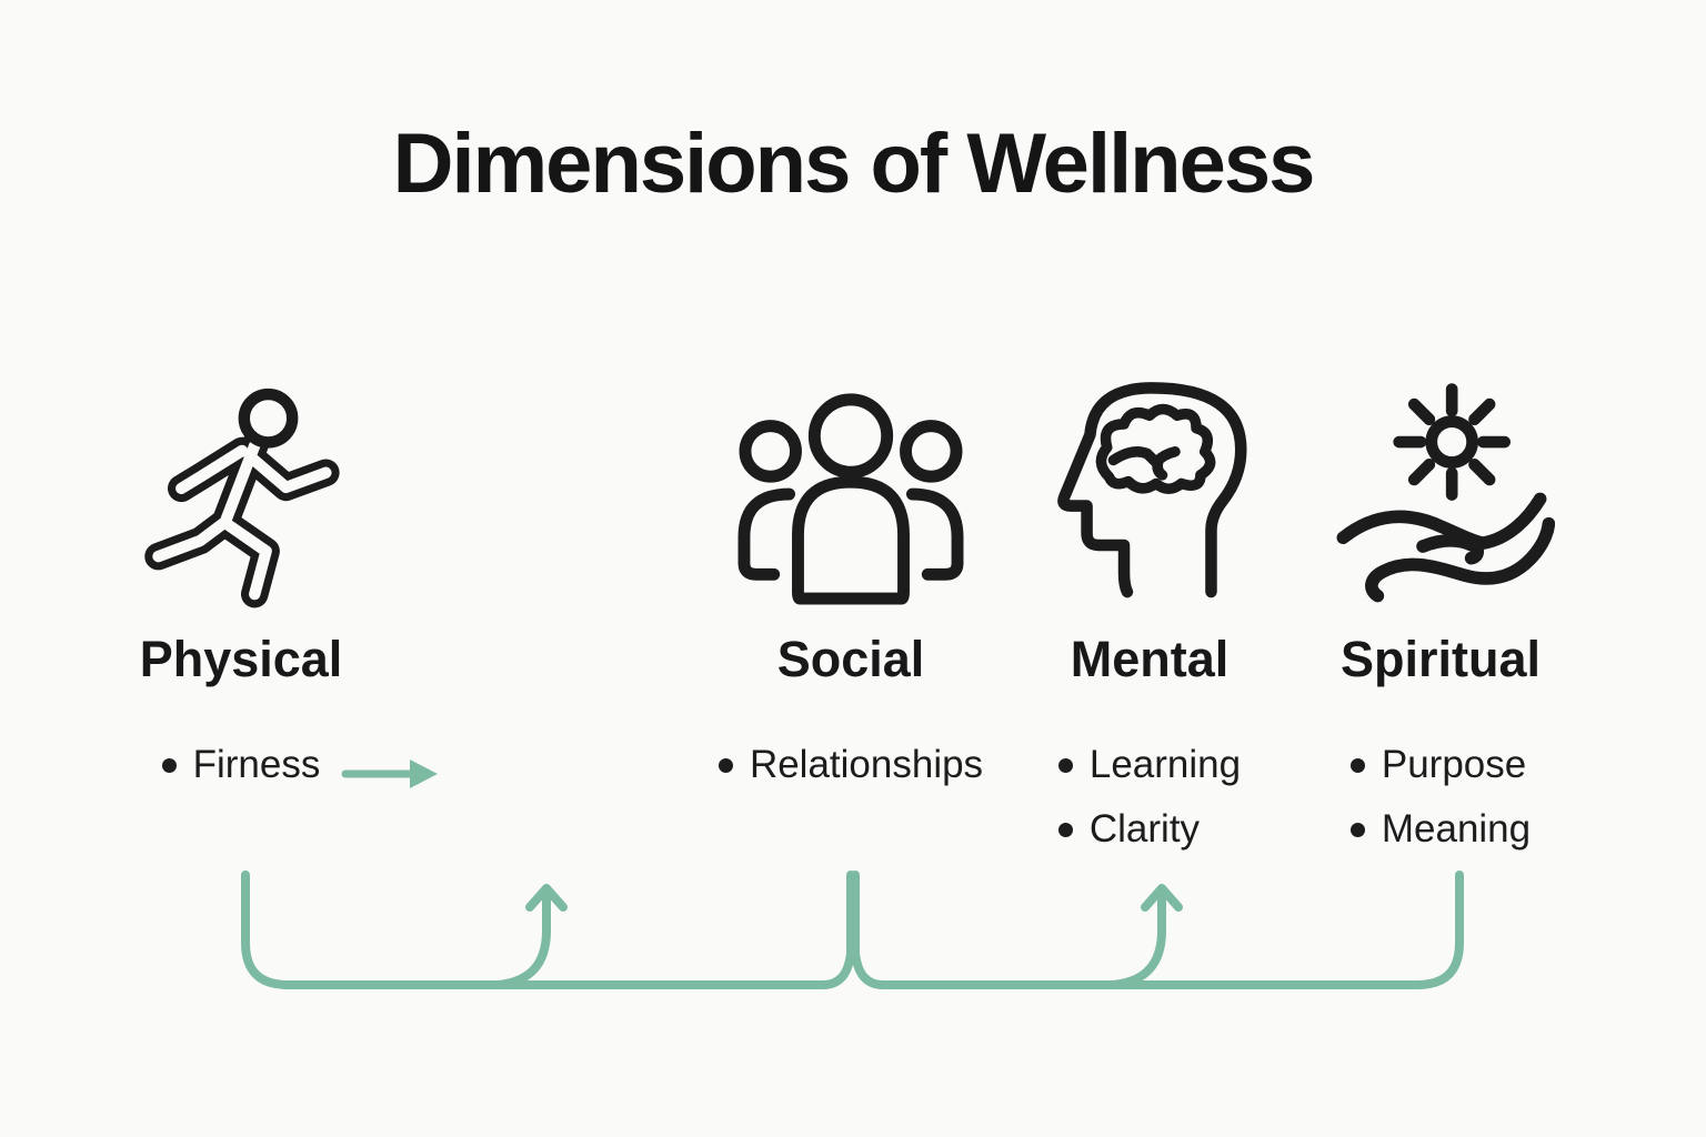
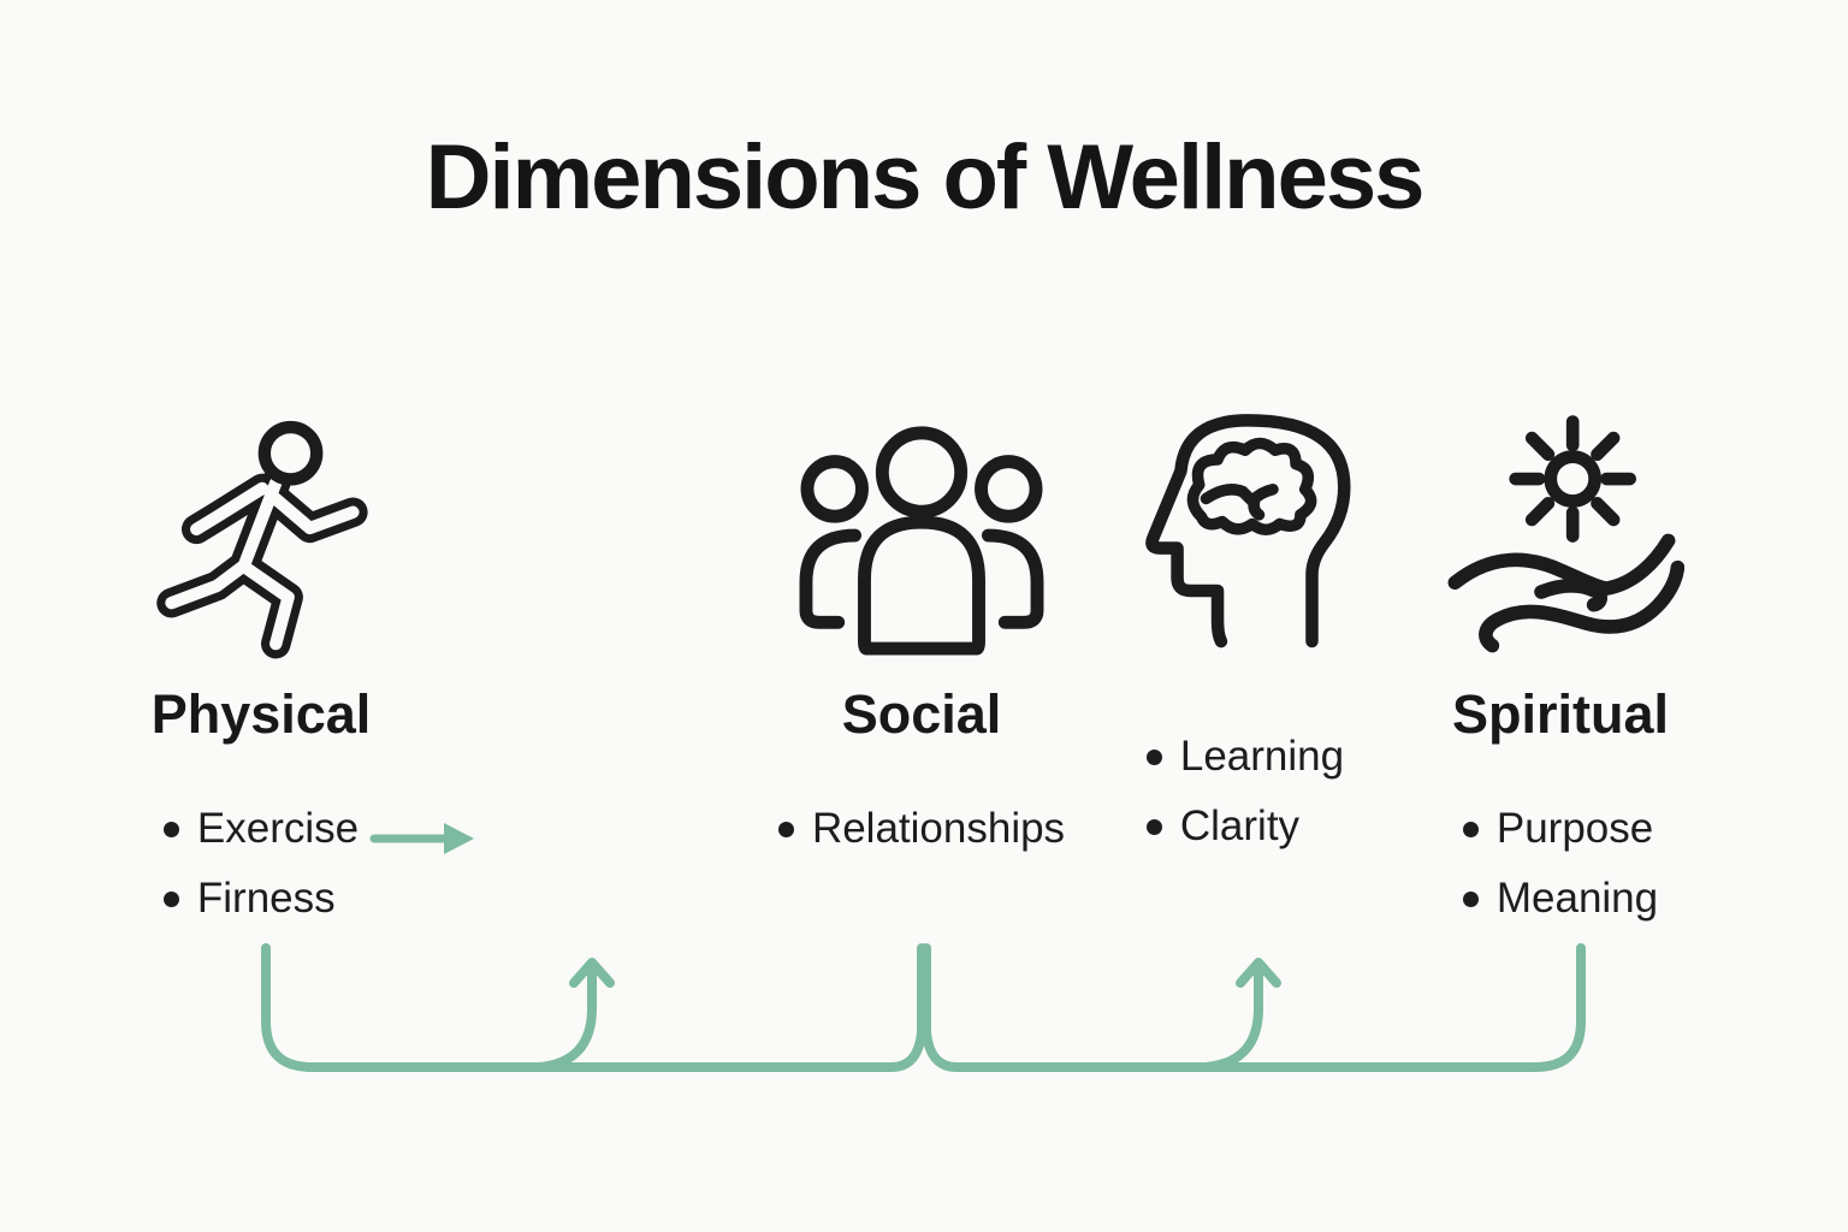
  Dimensions of Wellness
  Physical
+ Exercise
  Firness
  Social
  Relationships
- Mental
  Learning
  Clarity
  Spiritual
  Purpose
  Meaning
